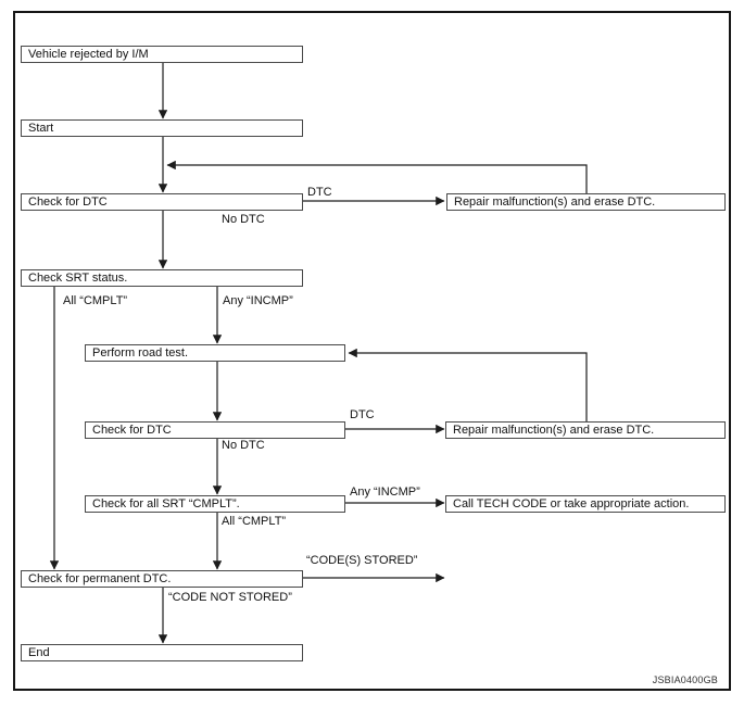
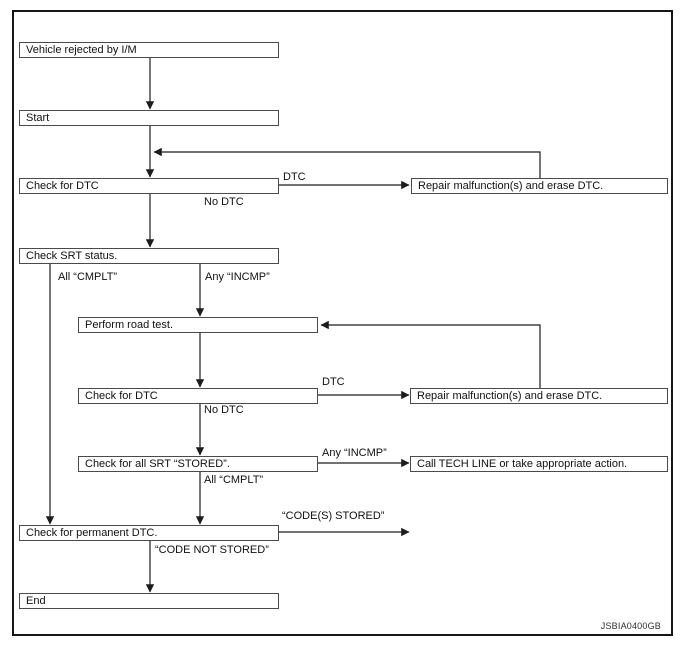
  Vehicle rejected by I/M
  Start
  Check for DTC
  Repair malfunction(s) and erase DTC.
  Check SRT status.
  Perform road test.
  Check for DTC
  Repair malfunction(s) and erase DTC.
- Check for all SRT “CMPLT”.
+ Check for all SRT “STORED”.
- Call TECH CODE or take appropriate action.
+ Call TECH LINE or take appropriate action.
  Check for permanent DTC.
  End
  DTC
  No DTC
  All “CMPLT”
  Any “INCMP”
  DTC
  No DTC
  Any “INCMP”
  All “CMPLT”
  “CODE(S) STORED”
  “CODE NOT STORED”
  JSBIA0400GB
